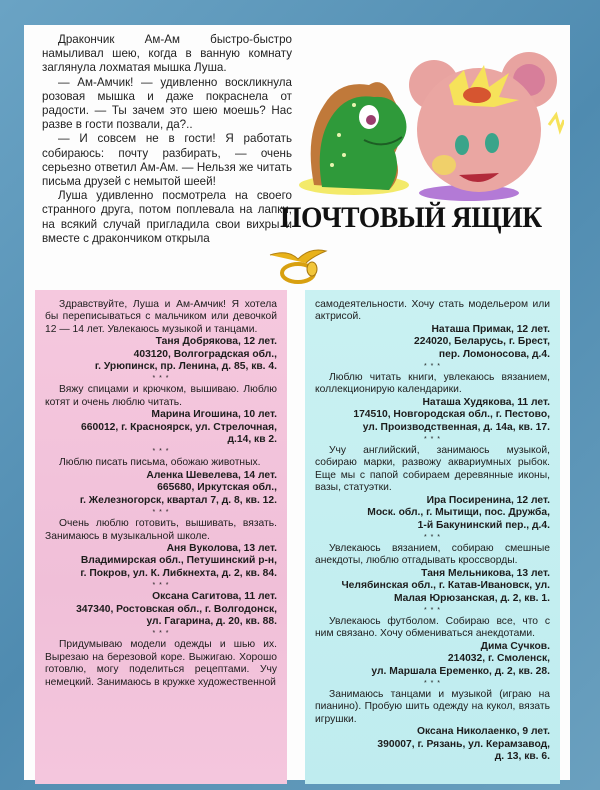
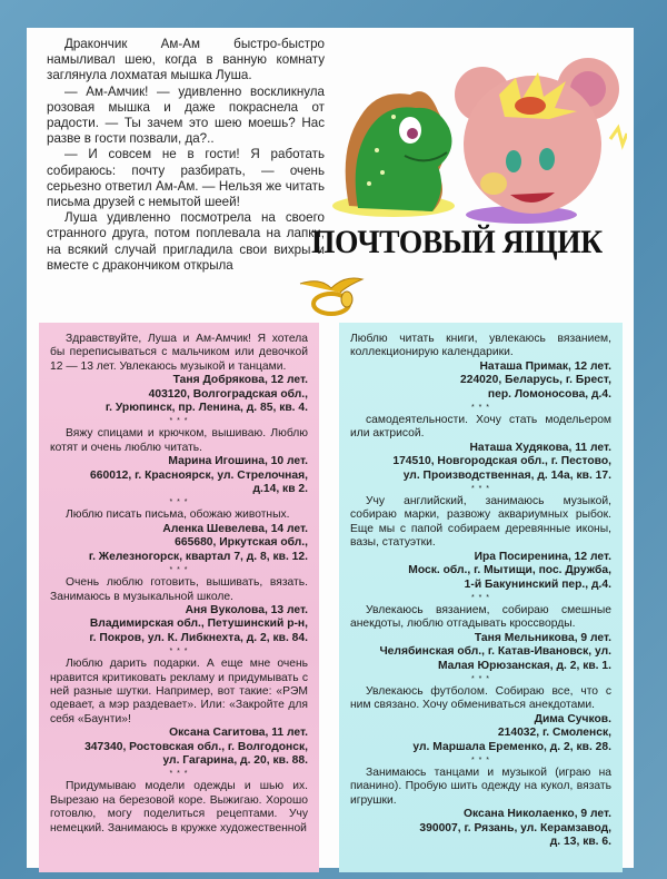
  Дракончик Ам-Ам быстро-быстро намыливал шею, когда в ванную комнату заглянула лохматая мышка Луша.
  — Ам-Амчик! — удивленно воскликнула розовая мышка и даже покраснела от радости. — Ты зачем это шею моешь? Нас разве в гости позвали, да?..
  — И совсем не в гости! Я работать собираюсь: почту разбирать, — очень серьезно ответил Ам-Ам. — Нельзя же читать письма друзей с немытой шеей!
  Луша удивленно посмотрела на своего странного друга, потом поплевала на лапки, на всякий случай пригладила свои вихры и вместе с дракончиком открыла
  ПОЧТОВЫЙ ЯЩИК
- Здравствуйте, Луша и Ам-Амчик! Я хотела бы переписываться с мальчиком или девочкой 12 — 14 лет. Увлекаюсь музыкой и танцами.
+ Здравствуйте, Луша и Ам-Амчик! Я хотела бы переписываться с мальчиком или девочкой 12 — 13 лет. Увлекаюсь музыкой и танцами.
  Таня Добрякова, 12 лет.
  403120, Волгоградская обл.,
  г. Урюпинск, пр. Ленина, д. 85, кв. 4.
  Вяжу спицами и крючком, вышиваю. Люблю котят и очень люблю читать.
  Марина Игошина, 10 лет.
  660012, г. Красноярск, ул. Стрелочная,
  д.14, кв 2.
  Люблю писать письма, обожаю животных.
  Аленка Шевелева, 14 лет.
  665680, Иркутская обл.,
  г. Железногорск, квартал 7, д. 8, кв. 12.
  Очень люблю готовить, вышивать, вязать. Занимаюсь в музыкальной школе.
  Аня Вуколова, 13 лет.
  Владимирская обл., Петушинский р-н,
  г. Покров, ул. К. Либкнехта, д. 2, кв. 84.
+ Люблю дарить подарки. А еще мне очень нравится критиковать рекламу и придумывать с ней разные шутки. Например, вот такие: «РЭМ одевает, а мэр раздевает». Или: «Закройте для себя «Баунти»!
  Оксана Сагитова, 11 лет.
  347340, Ростовская обл., г. Волгодонск,
  ул. Гагарина, д. 20, кв. 88.
  Придумываю модели одежды и шью их. Вырезаю на березовой коре. Выжигаю. Хорошо готовлю, могу поделиться рецептами. Учу немецкий. Занимаюсь в кружке художественной
- самодеятельности. Хочу стать модельером или актрисой.
+ Люблю читать книги, увлекаюсь вязанием, коллекционирую календарики.
  Наташа Примак, 12 лет.
  224020, Беларусь, г. Брест,
  пер. Ломоносова, д.4.
- Люблю читать книги, увлекаюсь вязанием, коллекционирую календарики.
+ самодеятельности. Хочу стать модельером или актрисой.
  Наташа Худякова, 11 лет.
  174510, Новгородская обл., г. Пестово,
  ул. Производственная, д. 14а, кв. 17.
  Учу английский, занимаюсь музыкой, собираю марки, развожу аквариумных рыбок. Еще мы с папой собираем деревянные иконы, вазы, статуэтки.
  Ира Посиренина, 12 лет.
  Моск. обл., г. Мытищи, пос. Дружба,
  1-й Бакунинский пер., д.4.
  Увлекаюсь вязанием, собираю смешные анекдоты, люблю отгадывать кроссворды.
- Таня Мельникова, 13 лет.
+ Таня Мельникова, 9 лет.
  Челябинская обл., г. Катав-Ивановск, ул.
  Малая Юрюзанская, д. 2, кв. 1.
  Увлекаюсь футболом. Собираю все, что с ним связано. Хочу обмениваться анекдотами.
  Дима Сучков.
  214032, г. Смоленск,
  ул. Маршала Еременко, д. 2, кв. 28.
  Занимаюсь танцами и музыкой (играю на пианино). Пробую шить одежду на кукол, вязать игрушки.
  Оксана Николаенко, 9 лет.
  390007, г. Рязань, ул. Керамзавод,
  д. 13, кв. 6.
